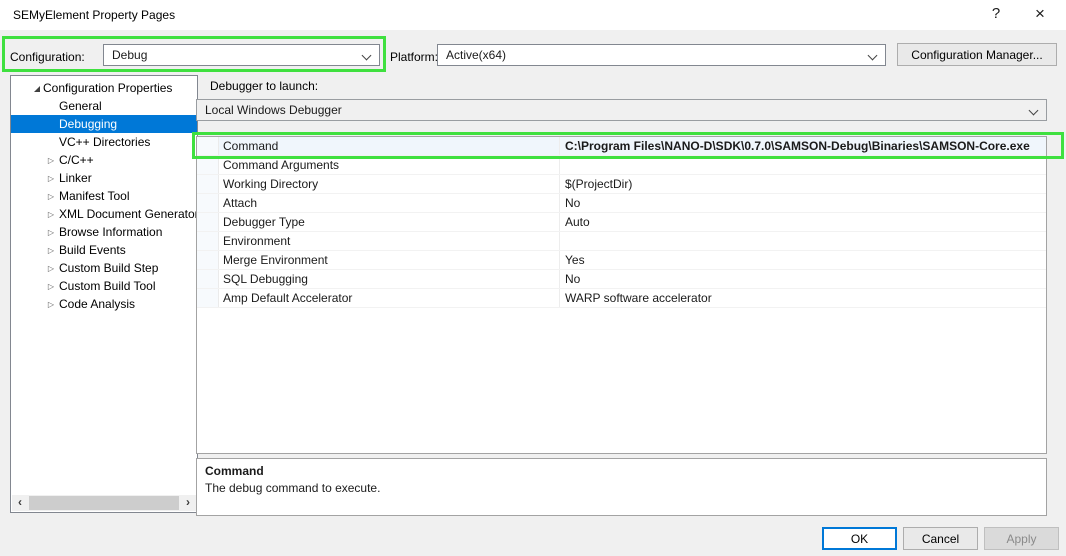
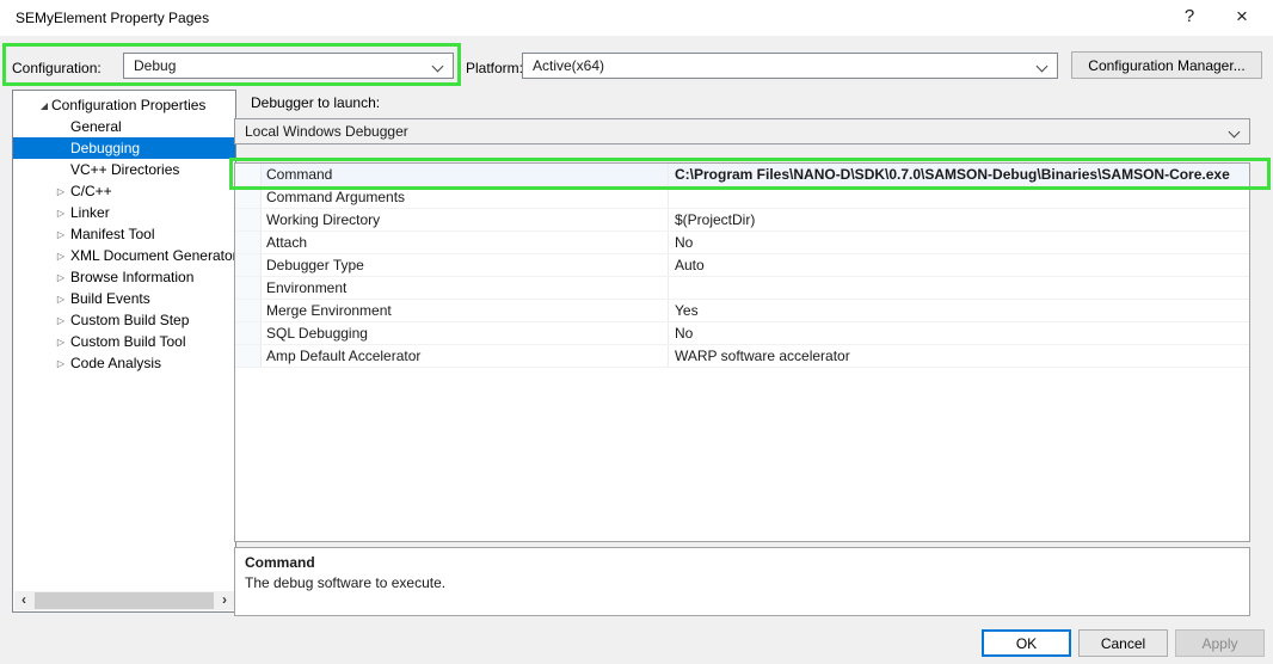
  SEMyElement Property Pages
  ?
  ×
  Configuration:
  Debug
  Platform
  Active(x64)
  Configuration Manager...
  Configuration Properties
  General
  Debugging
  VC++ Directories
  ▷
  C/C++
  ▷
  Linker
  ▷
  Manifest Tool
  ▷
  XML Document Generato
  ▷
  Browse Information
  ▷
  Build Events
  ▷
  Custom Build Step
  ▷
  Custom Build Tool
  ▷
  Code Analysis
  ‹
  ›
  Debugger to launch:
  Local Windows Debugger
  Command
  C:\Program Files\NANO-D\SDK\0.7.0\SAMSON-Debug\Binaries\SAMSON-Core.exe
  Command Arguments
  Working Directory
  $(ProjectDir)
  Attach
  No
  Debugger Type
  Auto
  Environment
  Merge Environment
  Yes
  SQL Debugging
  No
  Amp Default Accelerator
  WARP software accelerator
  Command
- The debug command to execute.
+ The debug software to execute.
  OK
  Cancel
  Apply
